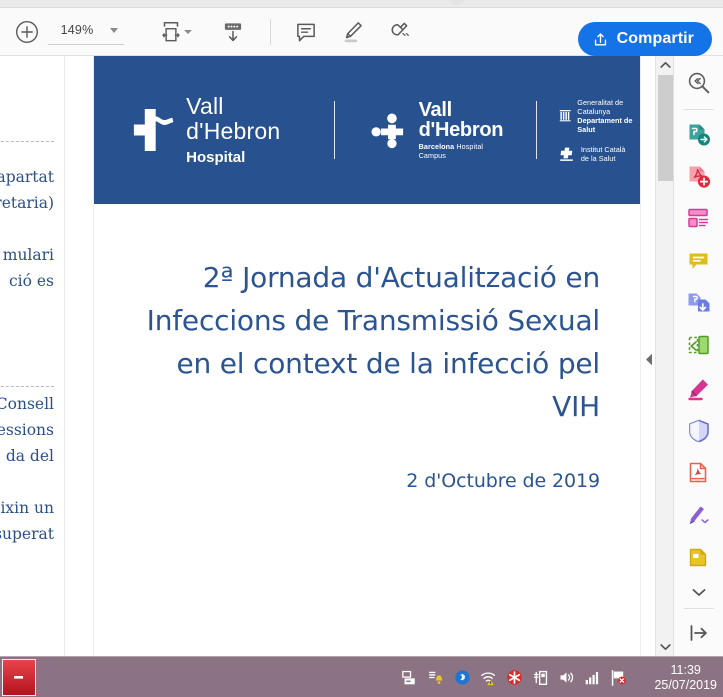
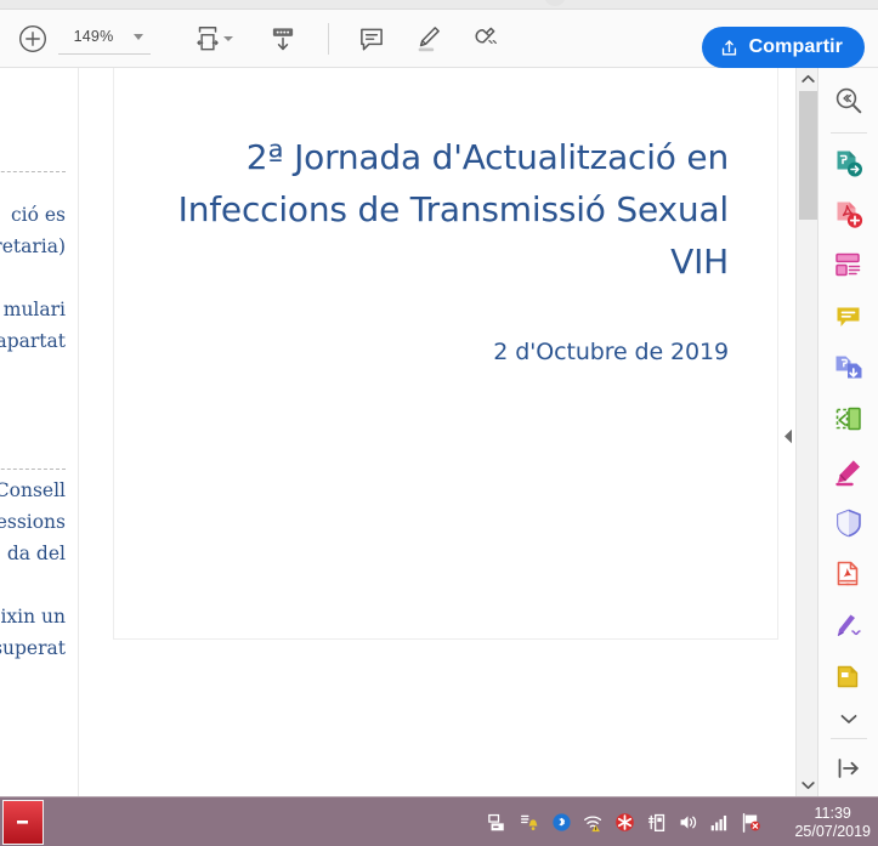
  149%
  Compartir
- apartat
+ ció es
  etaria)
  mulari
- ció es
+ apartat
  Consell
  essions
  da del
  ixin un
  uperat
- Vall d'Hebron
- Hospital
- Vall
- d'Hebron
- Barcelona Hospital Campus
- Generalitat de Catalunya
- Departament de Salut
- Institut Català
- de la Salut
  2ª Jornada d'Actualització en
  Infeccions de Transmissió Sexual
- en el context de la infecció pel
  VIH
  2 d'Octubre de 2019
  11:39
  25/07/2019
